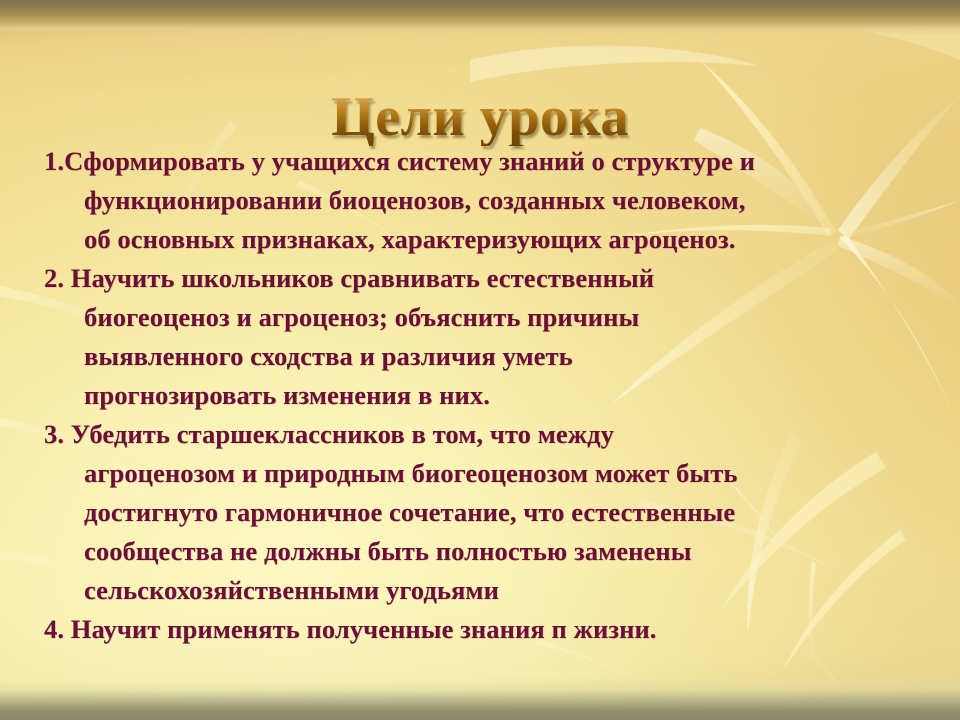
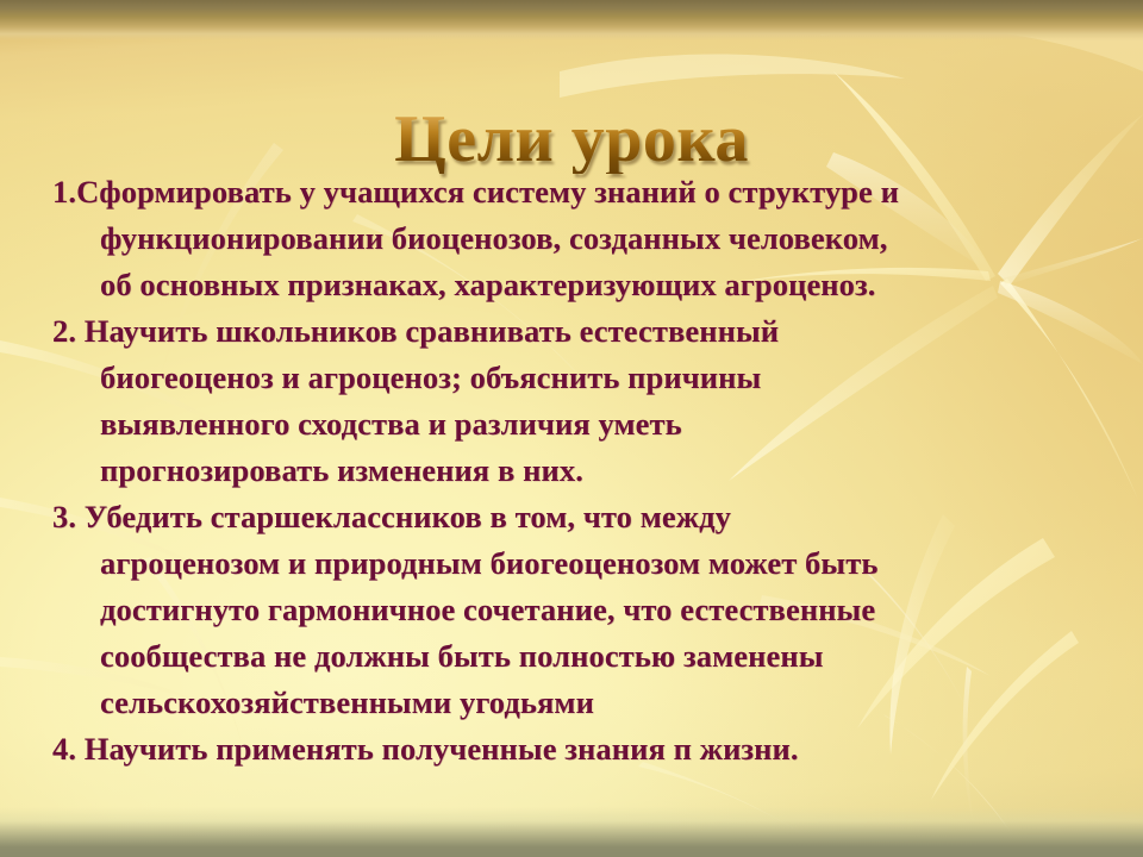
  Цели урока
  1.Сформировать у учащихся систему знаний о структуре и
  функционировании биоценозов, созданных человеком,
  об основных признаках, характеризующих агроценоз.
  2. Научить школьников сравнивать естественный
  биогеоценоз и агроценоз; объяснить причины
  выявленного сходства и различия уметь
  прогнозировать изменения в них.
  3. Убедить старшеклассников в том, что между
  агроценозом и природным биогеоценозом может быть
  достигнуто гармоничное сочетание, что естественные
  сообщества не должны быть полностью заменены
  сельскохозяйственными угодьями
- 4. Научит применять полученные знания п жизни.
+ 4. Научить применять полученные знания п жизни.
